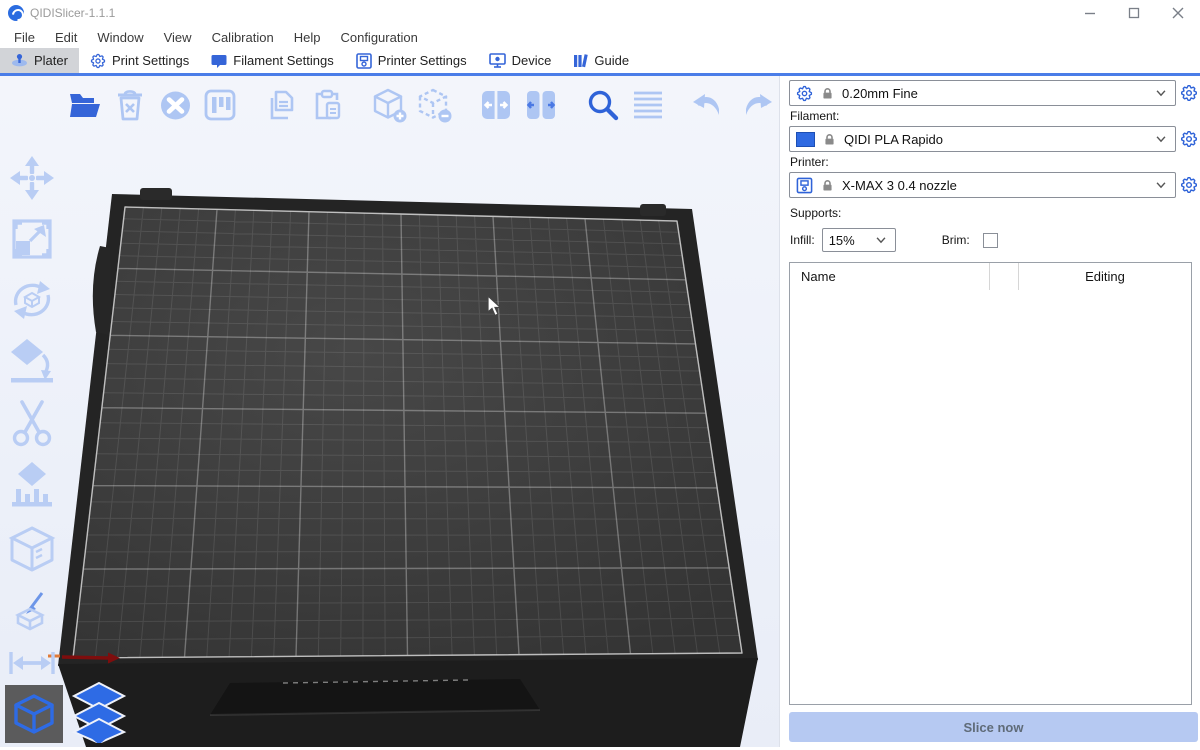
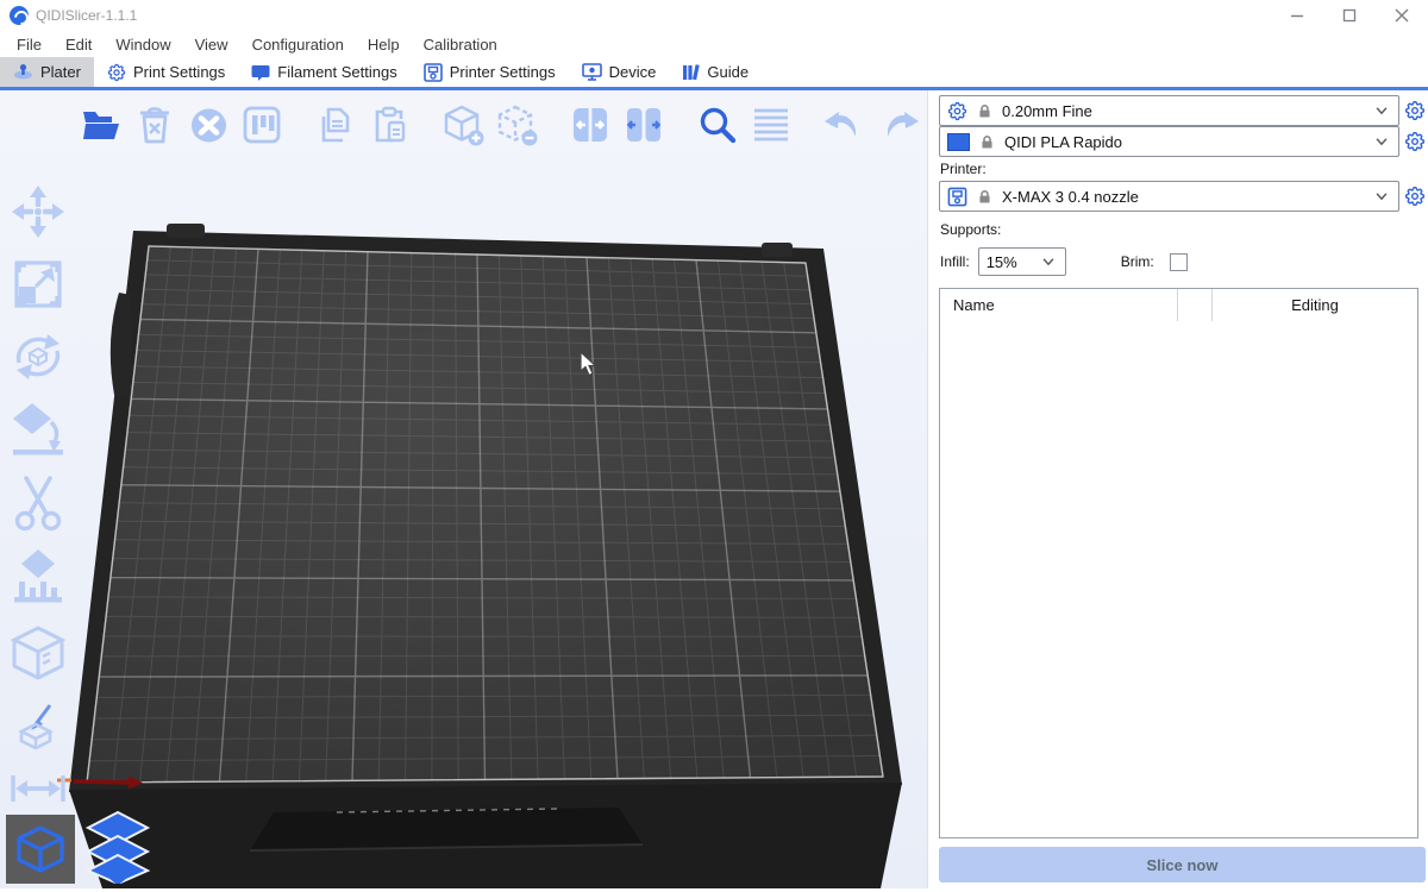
  QIDISlicer-1.1.1
  File
  Edit
  Window
  View
- Calibration
+ Configuration
  Help
- Configuration
+ Calibration
  Plater
  Print Settings
  Filament Settings
  Printer Settings
  Device
  Guide
  0.20mm Fine
- Filament:
  QIDI PLA Rapido
  Printer:
  X-MAX 3 0.4 nozzle
  Supports:
  Infill:
  15%
  Brim:
  Name
  Editing
  Slice now
